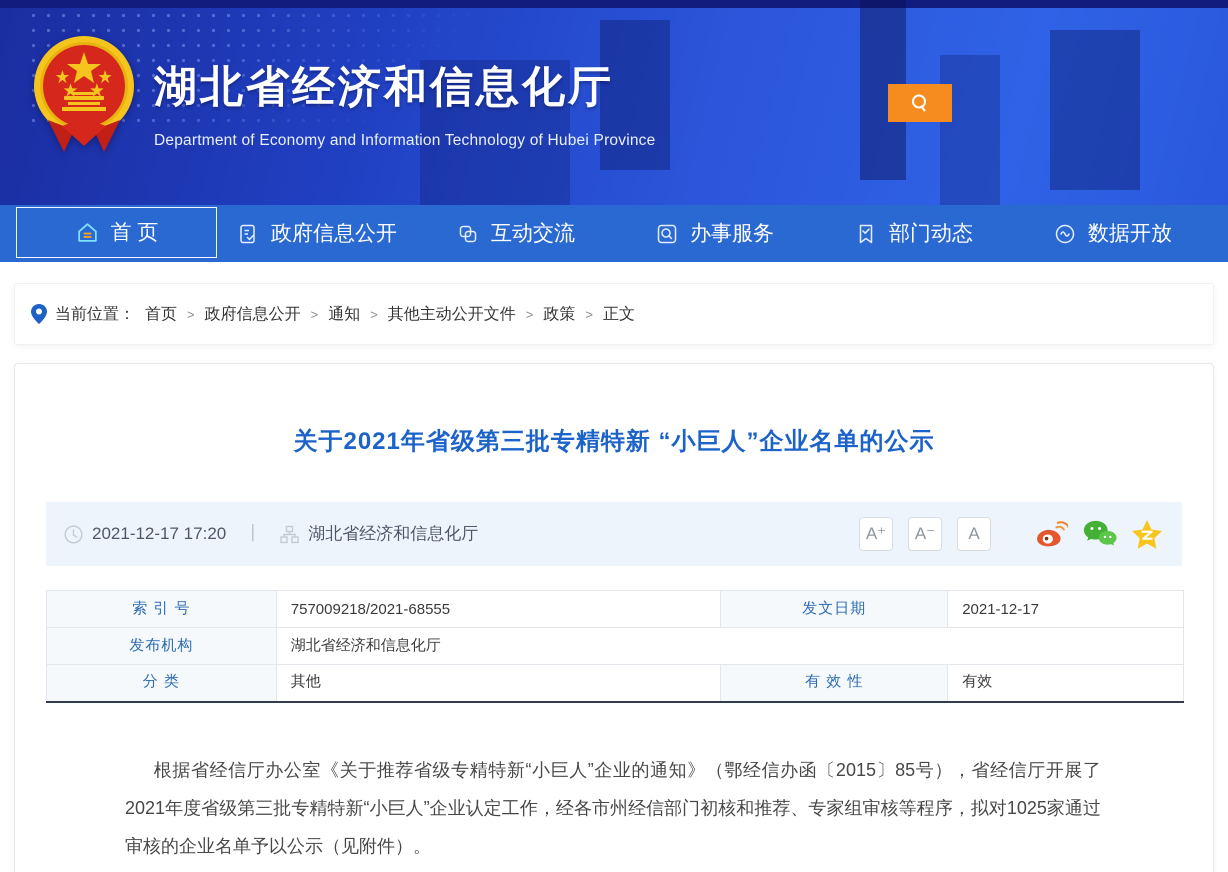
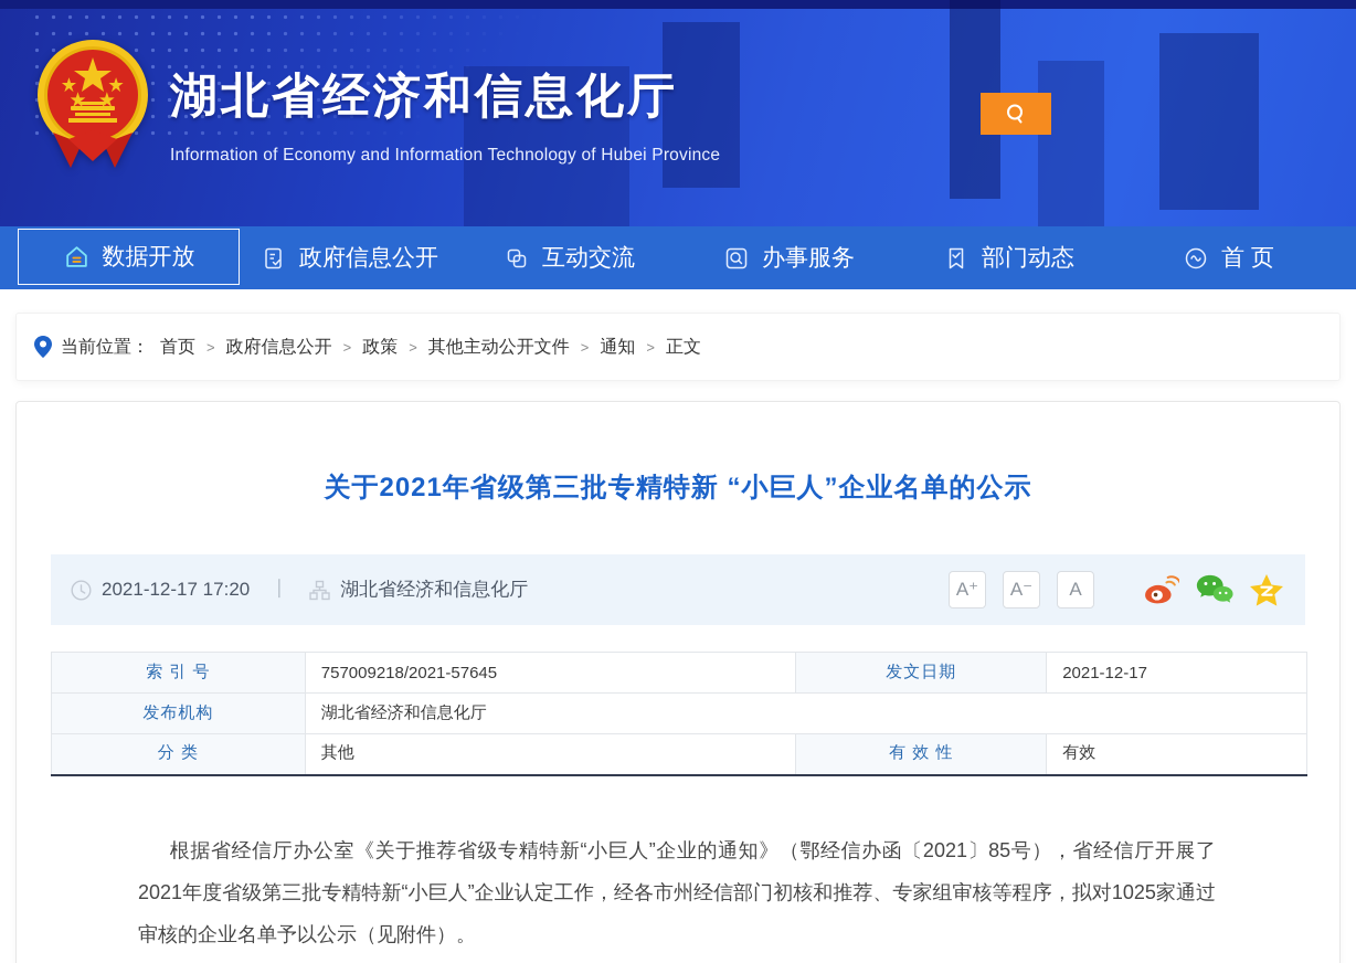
  湖北省经济和信息化厅
- Department of Economy and Information Technology of Hubei Province
+ Information of Economy and Information Technology of Hubei Province
- 首 页
+ 数据开放
  政府信息公开
  互动交流
  办事服务
  部门动态
- 数据开放
+ 首 页
  当前位置：
  首页
  >
  政府信息公开
  >
- 通知
+ 政策
  >
  其他主动公开文件
  >
- 政策
+ 通知
  >
  正文
  关于2021年省级第三批专精特新 “小巨人”企业名单的公示
  2021-12-17 17:20
  丨
  湖北省经济和信息化厅
  A⁺
  A⁻
  A
- 索 引 号	757009218/2021-68555	发文日期	2021-12-17
+ 索 引 号	757009218/2021-57645	发文日期	2021-12-17
  发布机构	湖北省经济和信息化厅
  分 类	其他	有 效 性	有效
- 根据省经信厅办公室《关于推荐省级专精特新“小巨人”企业的通知》（鄂经信办函〔2015〕85号），省经信厅开展了2021年度省级第三批专精特新“小巨人”企业认定工作，经各市州经信部门初核和推荐、专家组审核等程序，拟对1025家通过审核的企业名单予以公示（见附件）。
+ 根据省经信厅办公室《关于推荐省级专精特新“小巨人”企业的通知》（鄂经信办函〔2021〕85号），省经信厅开展了2021年度省级第三批专精特新“小巨人”企业认定工作，经各市州经信部门初核和推荐、专家组审核等程序，拟对1025家通过审核的企业名单予以公示（见附件）。
